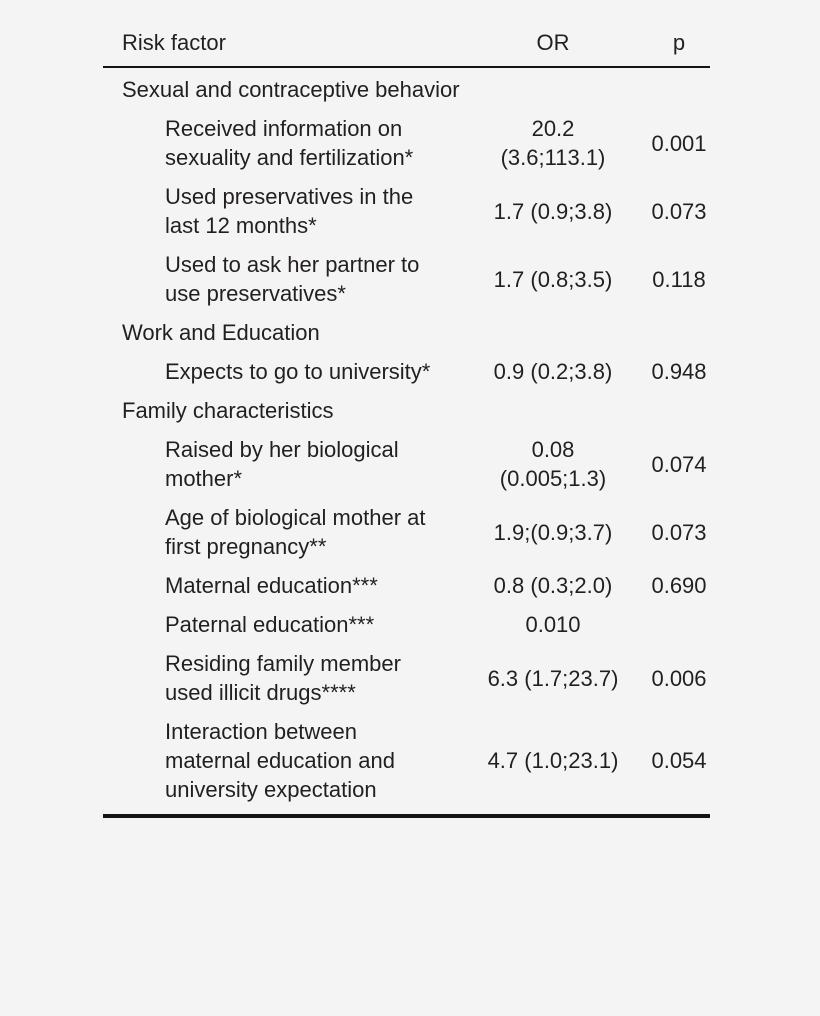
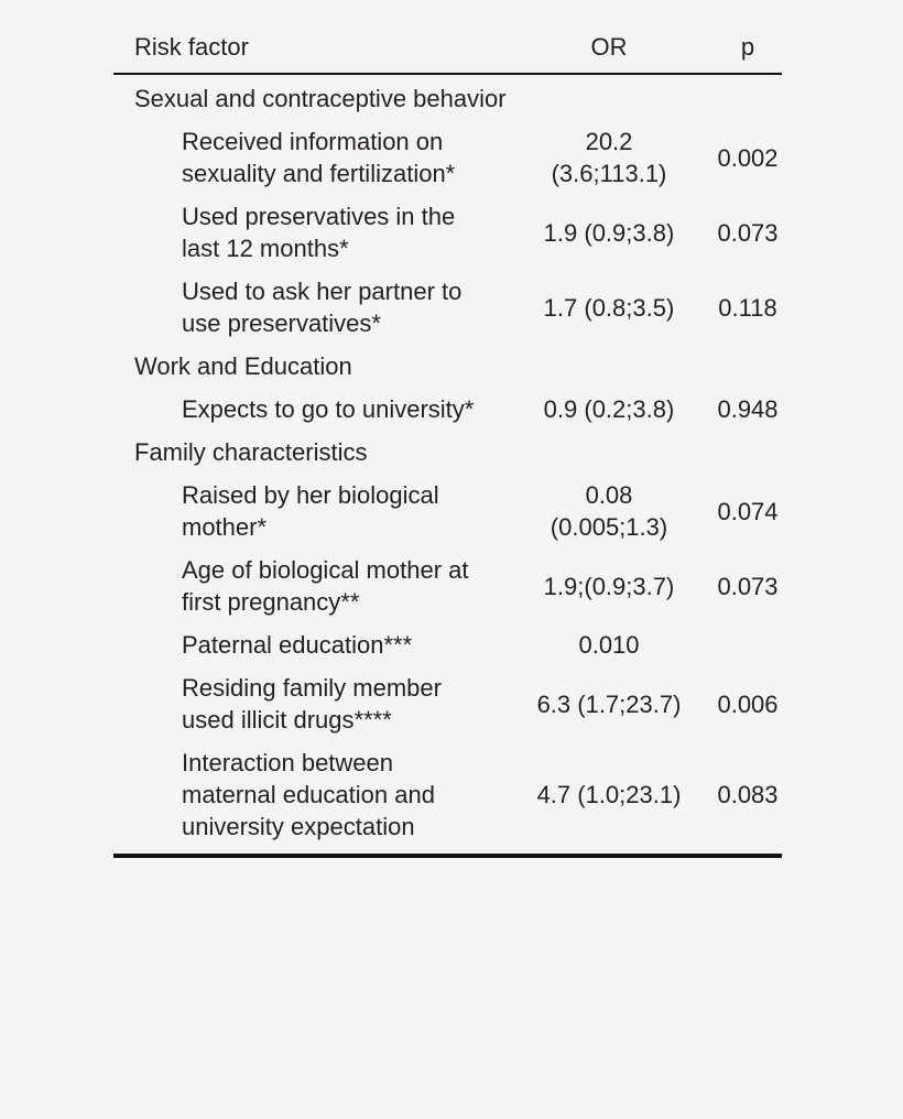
  Risk factor
  OR
  p
  Sexual and contraceptive behavior
  Received information on
  sexuality and fertilization*
  20.2
  (3.6;113.1)
- 0.001
+ 0.002
  Used preservatives in the
  last 12 months*
- 1.7 (0.9;3.8)
+ 1.9 (0.9;3.8)
  0.073
  Used to ask her partner to
  use preservatives*
  1.7 (0.8;3.5)
  0.118
  Work and Education
  Expects to go to university*
  0.9 (0.2;3.8)
  0.948
  Family characteristics
  Raised by her biological
  mother*
  0.08
  (0.005;1.3)
  0.074
  Age of biological mother at
  first pregnancy**
  1.9;(0.9;3.7)
  0.073
- Maternal education***
- 0.8 (0.3;2.0)
- 0.690
  Paternal education***
  0.010
  Residing family member
  used illicit drugs****
  6.3 (1.7;23.7)
  0.006
  Interaction between
  maternal education and
  university expectation
  4.7 (1.0;23.1)
- 0.054
+ 0.083
